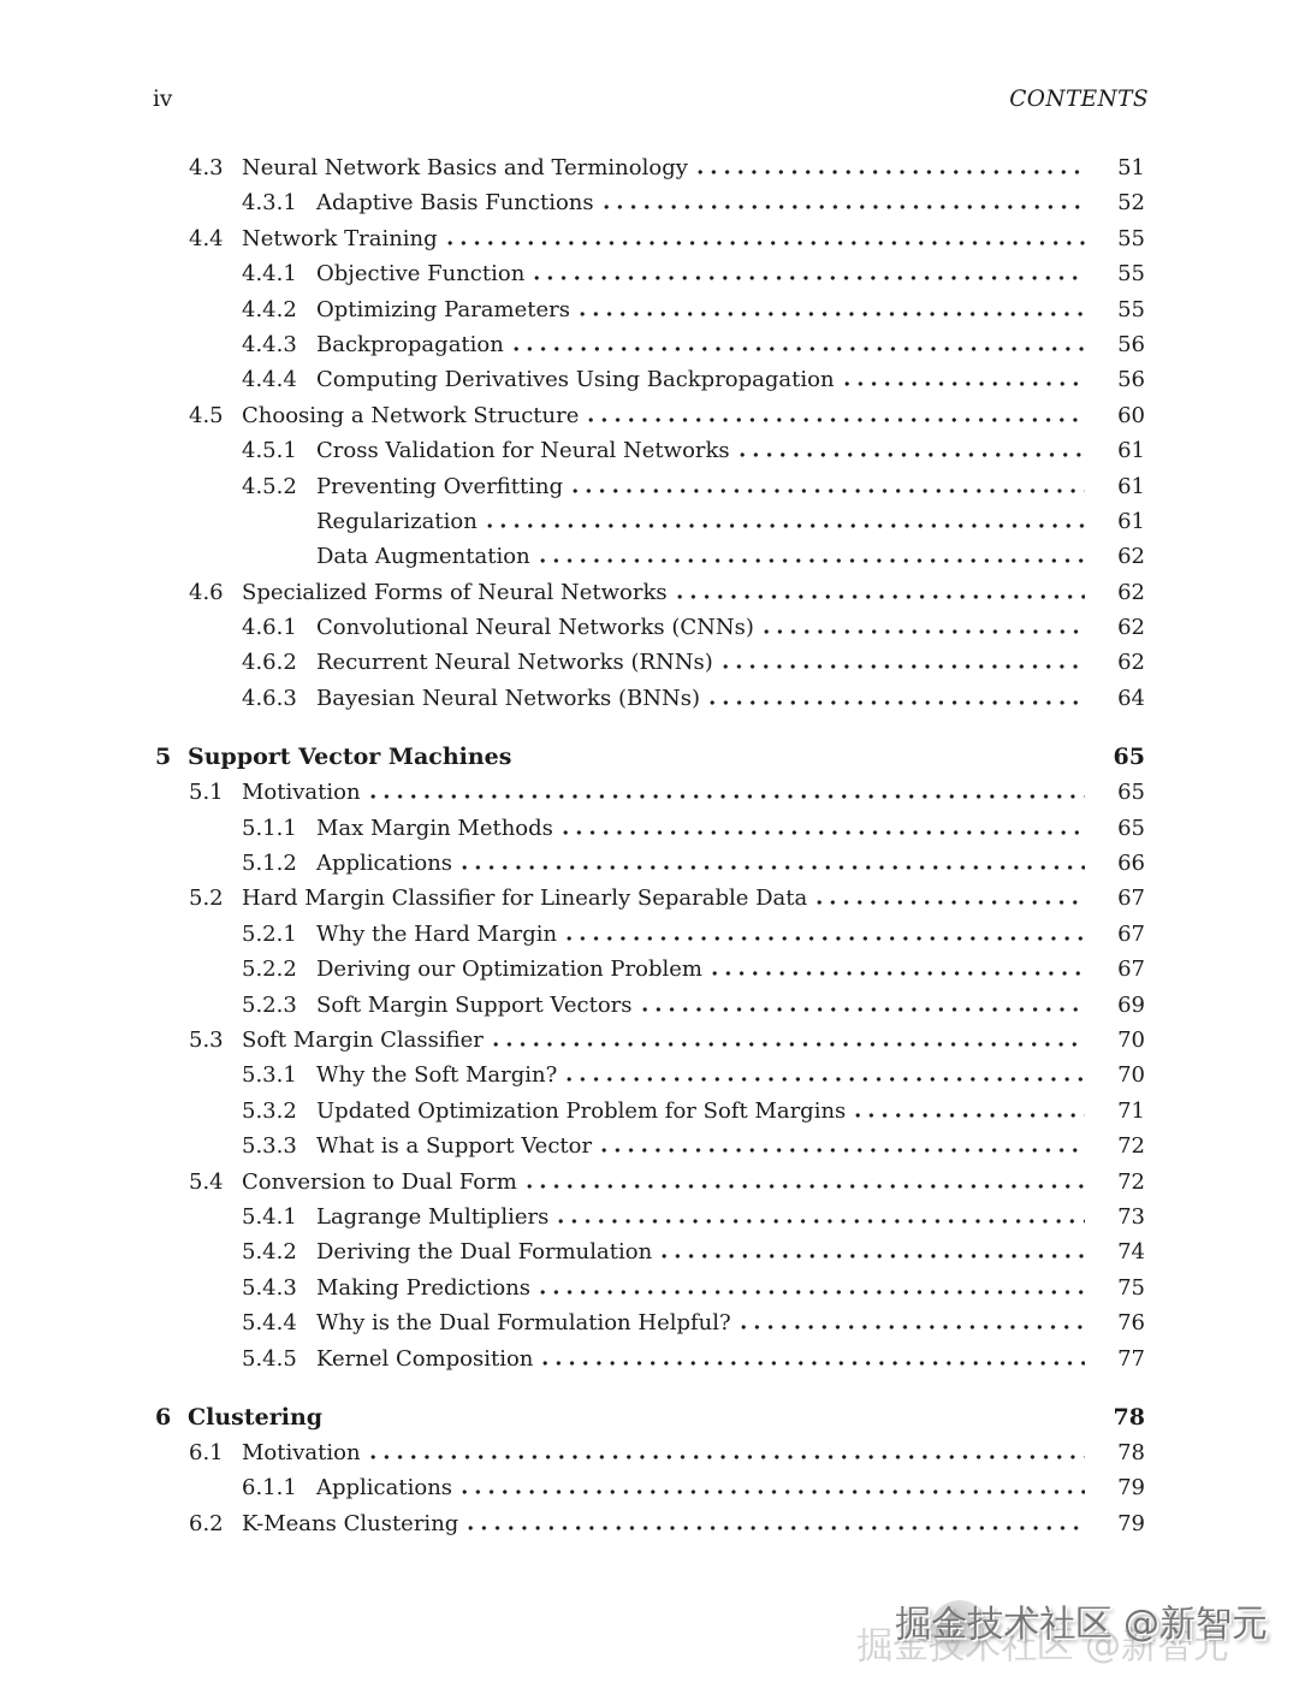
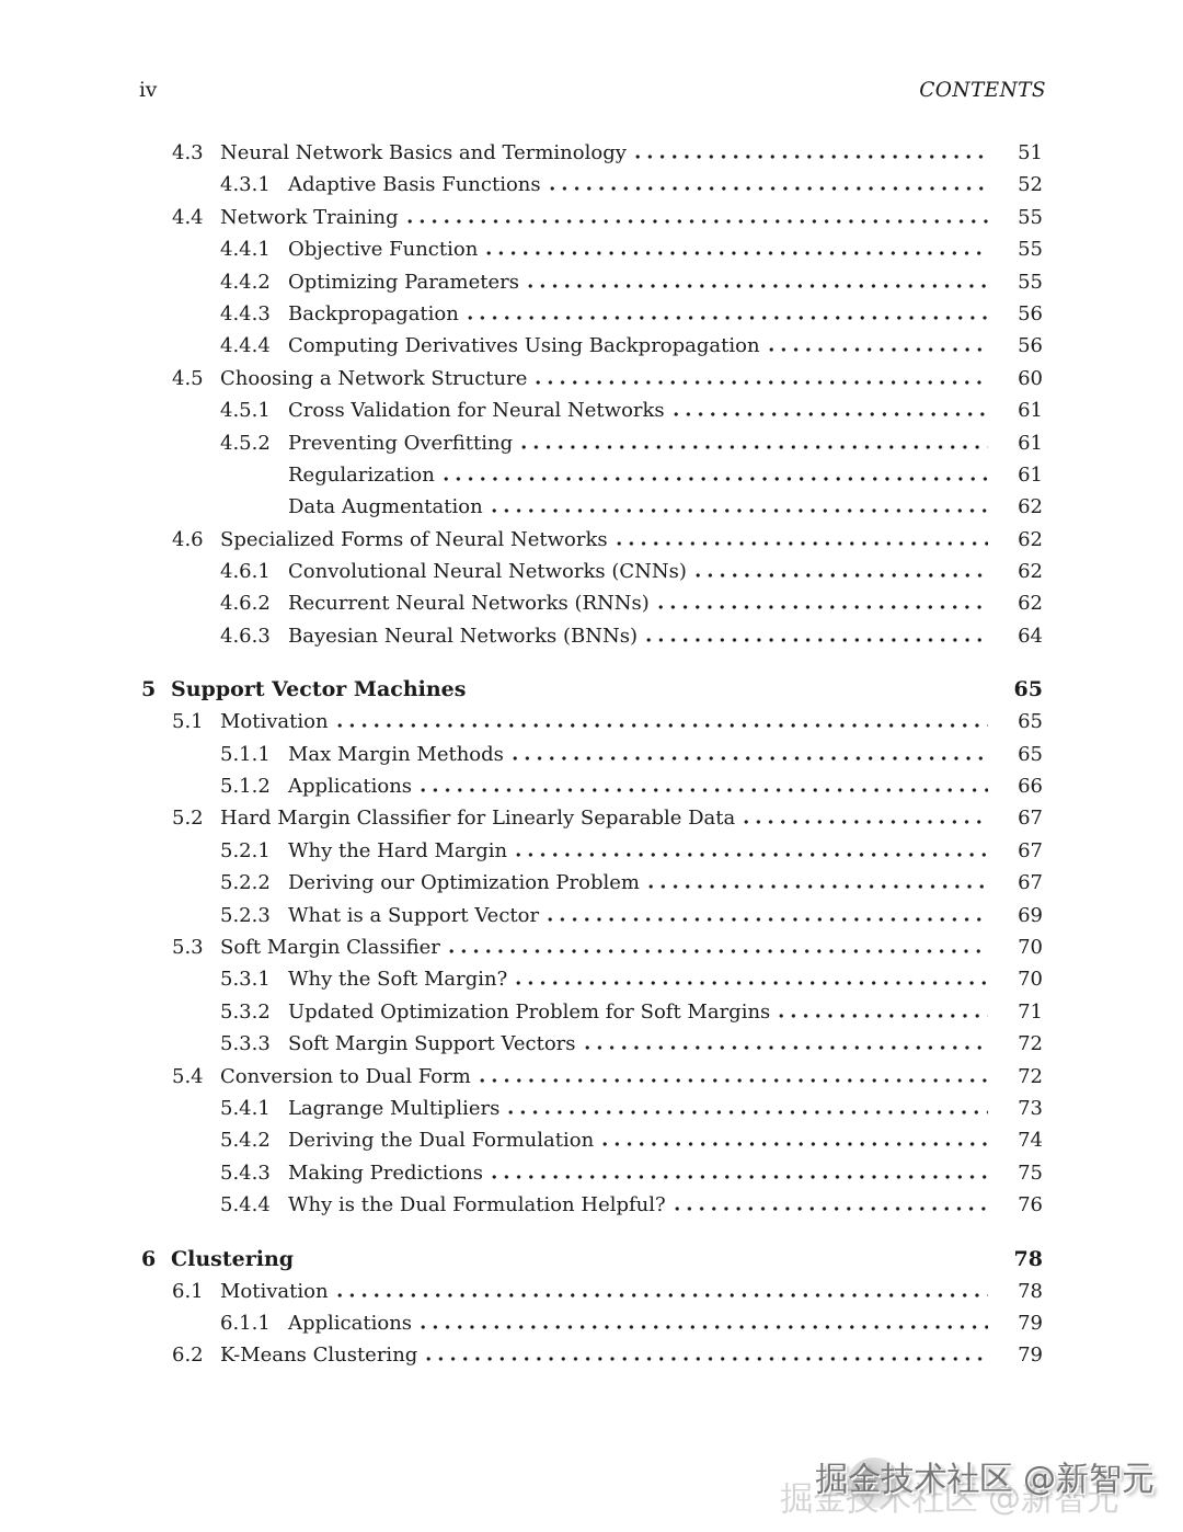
  iv
  CONTENTS
  4.3
  Neural Network Basics and Terminology
  51
  4.3.1
  Adaptive Basis Functions
  52
  4.4
  Network Training
  55
  4.4.1
  Objective Function
  55
  4.4.2
  Optimizing Parameters
  55
  4.4.3
  Backpropagation
  56
  4.4.4
  Computing Derivatives Using Backpropagation
  56
  4.5
  Choosing a Network Structure
  60
  4.5.1
  Cross Validation for Neural Networks
  61
  4.5.2
  Preventing Overfitting
  61
  Regularization
  61
  Data Augmentation
  62
  4.6
  Specialized Forms of Neural Networks
  62
  4.6.1
  Convolutional Neural Networks (CNNs)
  62
  4.6.2
  Recurrent Neural Networks (RNNs)
  62
  4.6.3
  Bayesian Neural Networks (BNNs)
  64
  5
  Support Vector Machines
  65
  5.1
  Motivation
  65
  5.1.1
  Max Margin Methods
  65
  5.1.2
  Applications
  66
  5.2
  Hard Margin Classifier for Linearly Separable Data
  67
  5.2.1
  Why the Hard Margin
  67
  5.2.2
  Deriving our Optimization Problem
  67
  5.2.3
- Soft Margin Support Vectors
+ What is a Support Vector
  69
  5.3
  Soft Margin Classifier
  70
  5.3.1
  Why the Soft Margin?
  70
  5.3.2
  Updated Optimization Problem for Soft Margins
  71
  5.3.3
- What is a Support Vector
+ Soft Margin Support Vectors
  72
  5.4
  Conversion to Dual Form
  72
  5.4.1
  Lagrange Multipliers
  73
  5.4.2
  Deriving the Dual Formulation
  74
  5.4.3
  Making Predictions
  75
  5.4.4
  Why is the Dual Formulation Helpful?
  76
- 5.4.5
- Kernel Composition
- 77
  6
  Clustering
  78
  6.1
  Motivation
  78
  6.1.1
  Applications
  79
  6.2
  K-Means Clustering
  79
  掘金技术社区 @新智元
  掘金技术社区 @新智元
